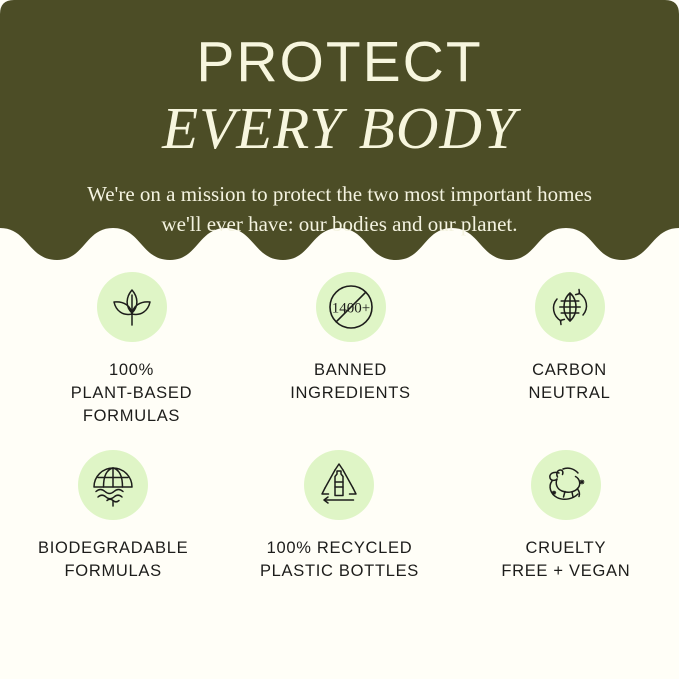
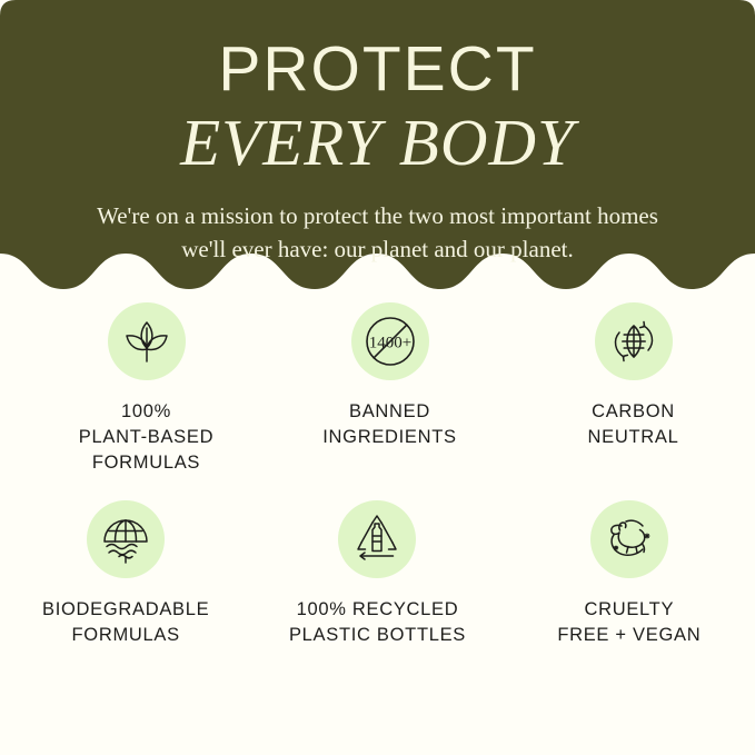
  PROTECT
  EVERY BODY
- We're on a mission to protect the two most important homes we'll ever have: our bodies and our planet.
+ We're on a mission to protect the two most important homes we'll ever have: our planet and our planet.
  100%
  PLANT-BASED
  FORMULAS
  1400+
  BANNED
  INGREDIENTS
  CARBON
  NEUTRAL
  BIODEGRADABLE
  FORMULAS
  100% RECYCLED
  PLASTIC BOTTLES
  CRUELTY
  FREE + VEGAN
